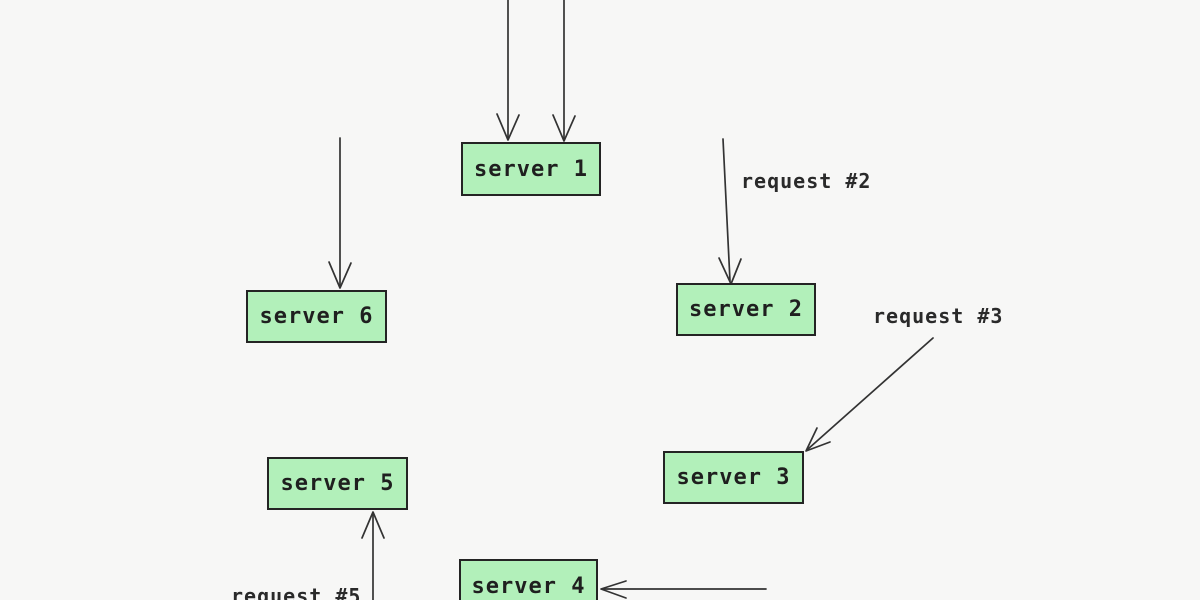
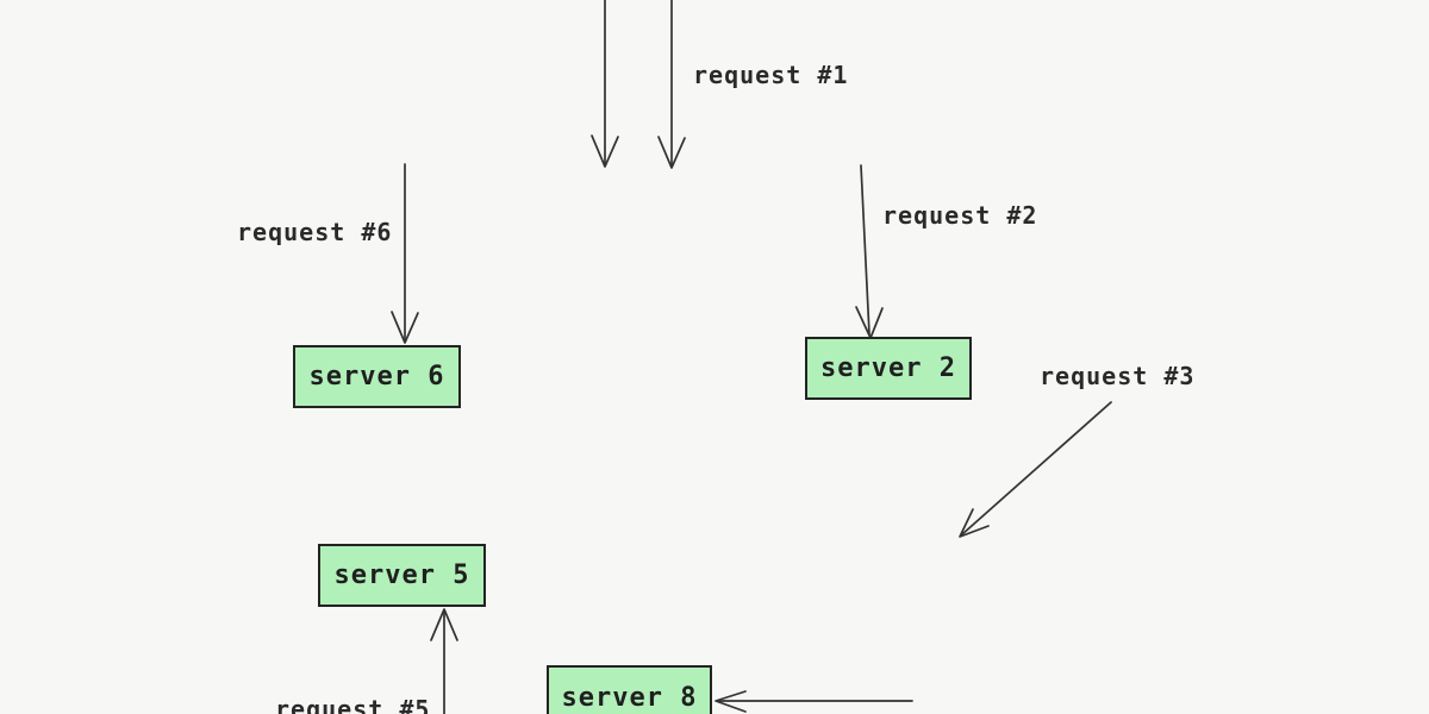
- server 1
  server 2
- server 3
- server 4
+ server 8
  server 5
  server 6
+ request #1
+ request #6
  request #2
  request #3
  request #5
